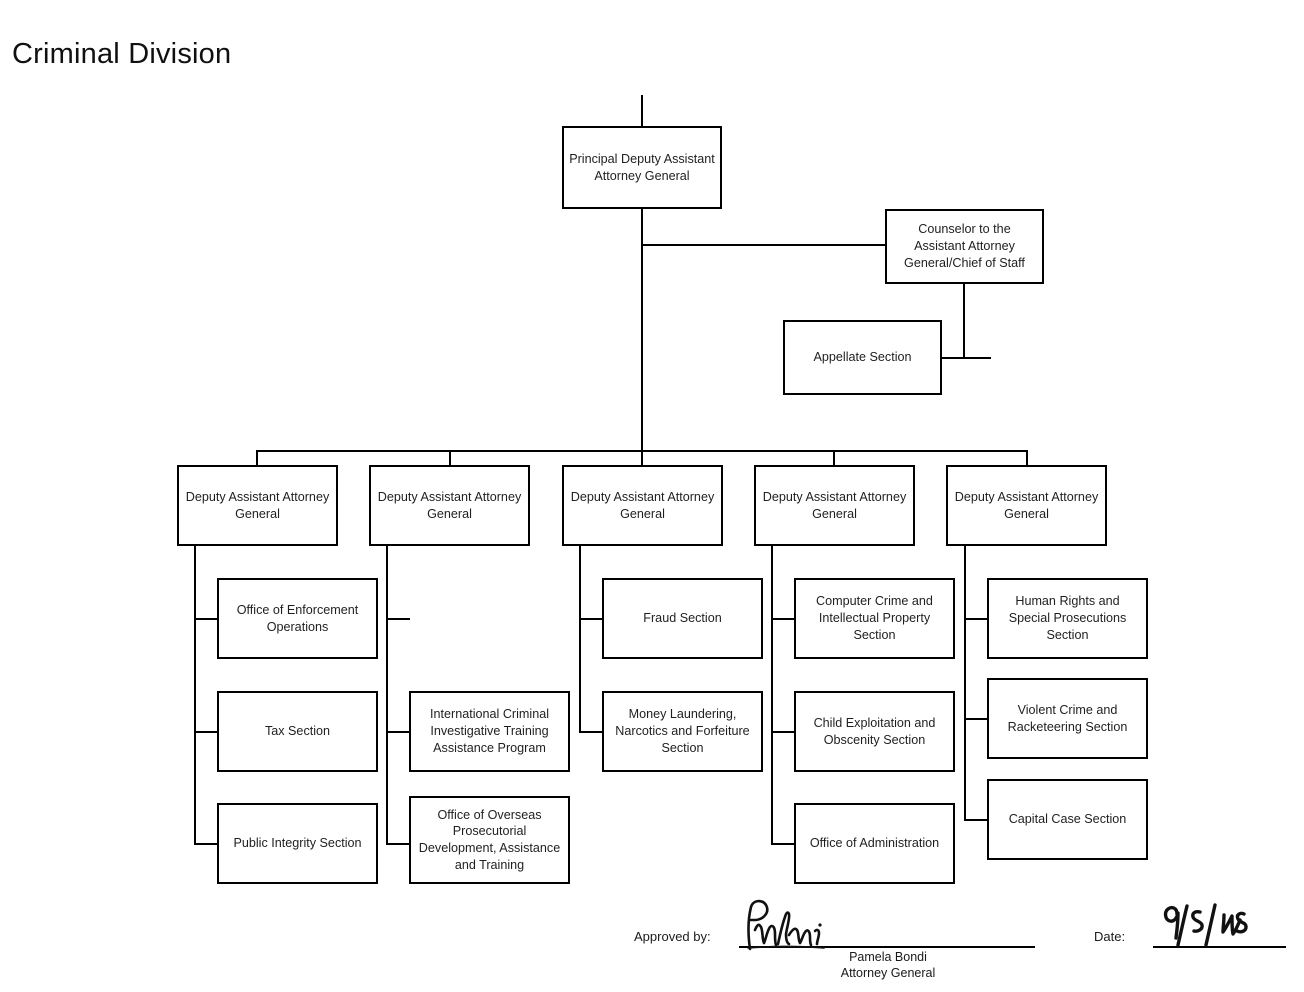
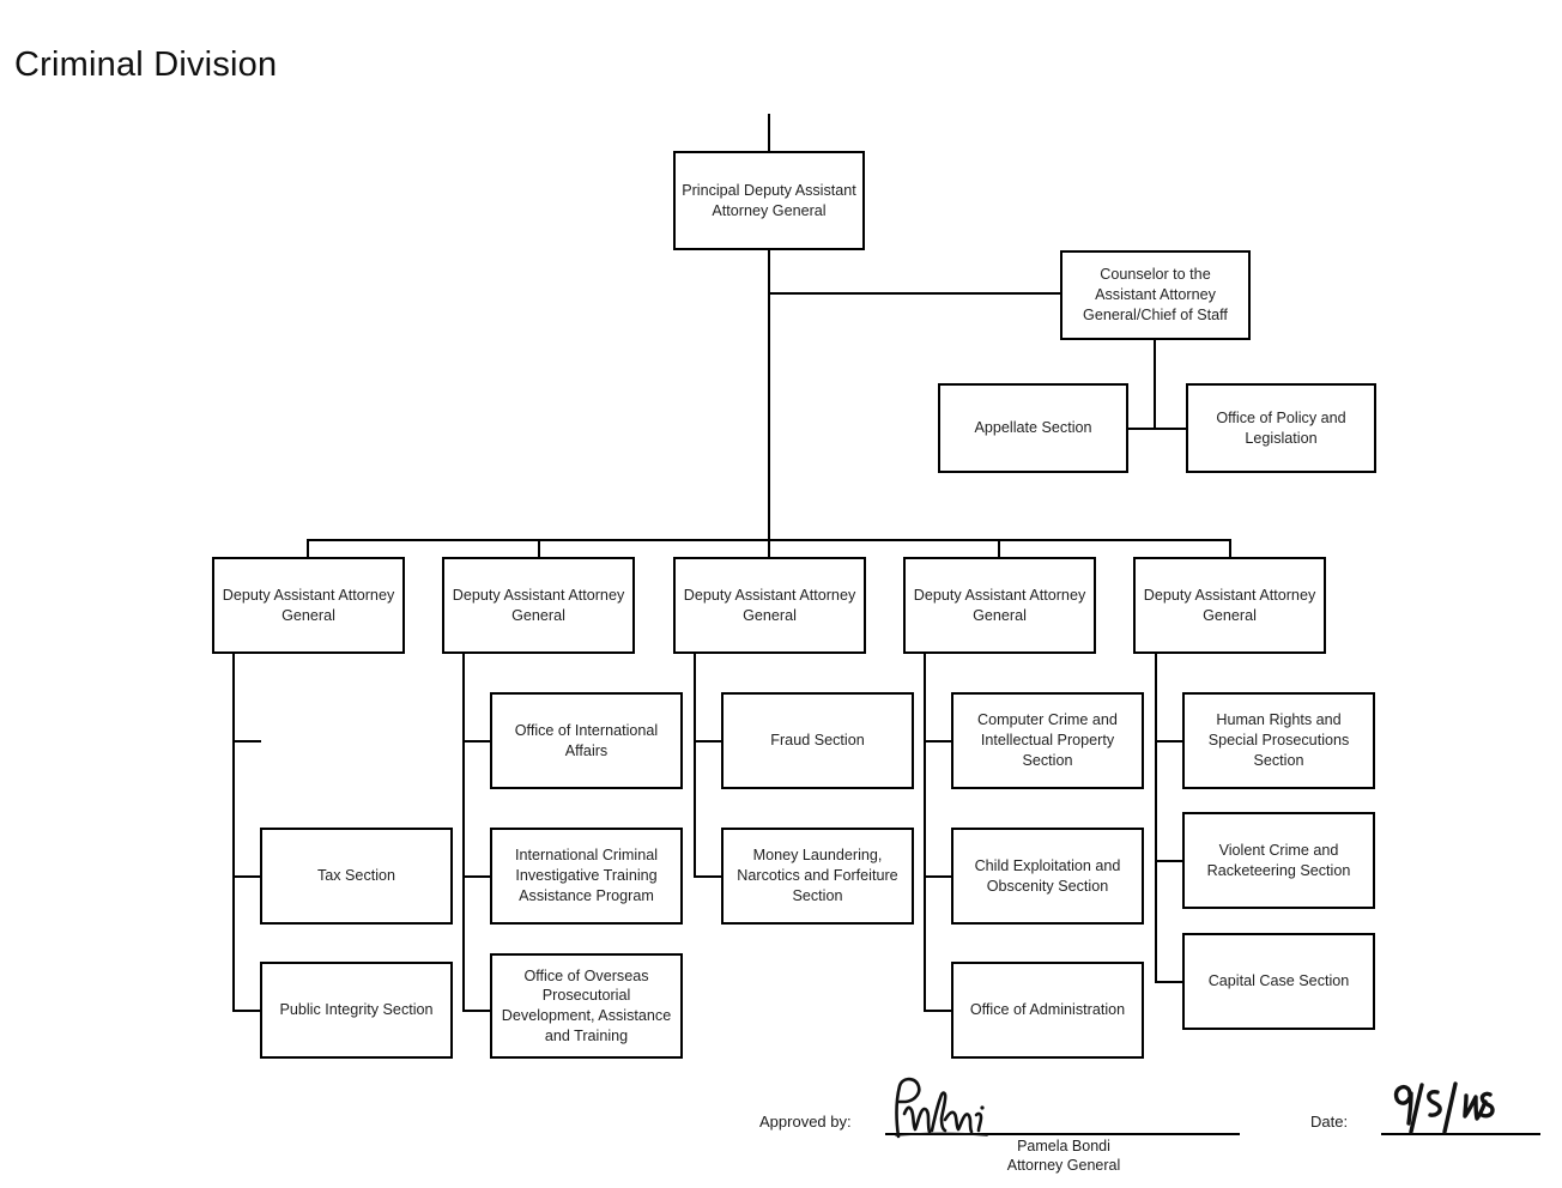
  Criminal Division
  Principal Deputy Assistant Attorney General
  Counselor to the Assistant Attorney General/Chief of Staff
  Appellate Section
+ Office of Policy and Legislation
  Deputy Assistant Attorney General
  Deputy Assistant Attorney General
  Deputy Assistant Attorney General
  Deputy Assistant Attorney General
  Deputy Assistant Attorney General
- Office of Enforcement Operations
  Tax Section
  Public Integrity Section
+ Office of International Affairs
  International Criminal Investigative Training Assistance Program
  Office of Overseas Prosecutorial Development, Assistance and Training
  Fraud Section
  Money Laundering, Narcotics and Forfeiture Section
  Computer Crime and Intellectual Property Section
  Child Exploitation and Obscenity Section
  Office of Administration
  Human Rights and Special Prosecutions Section
  Violent Crime and Racketeering Section
  Capital Case Section
  Approved by:
  Pamela Bondi
  Attorney General
  Date:
